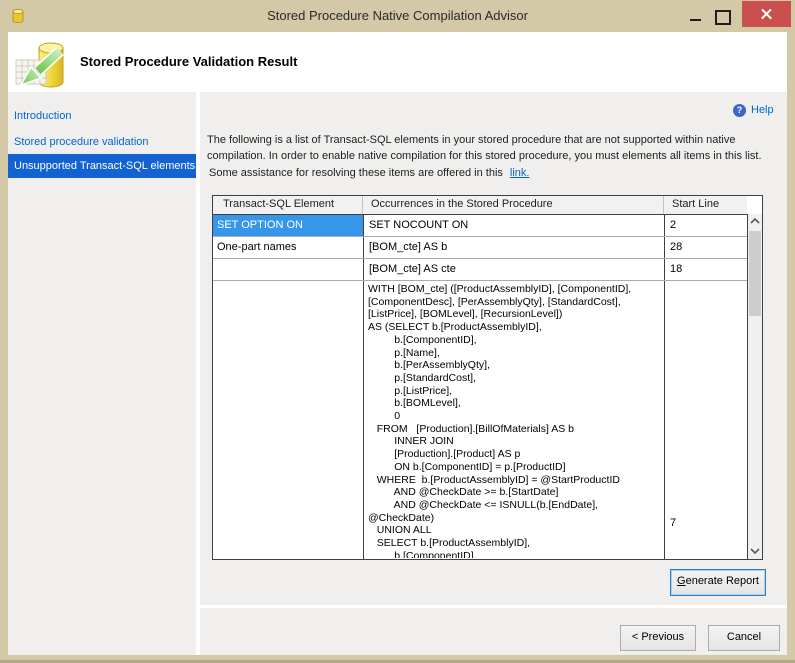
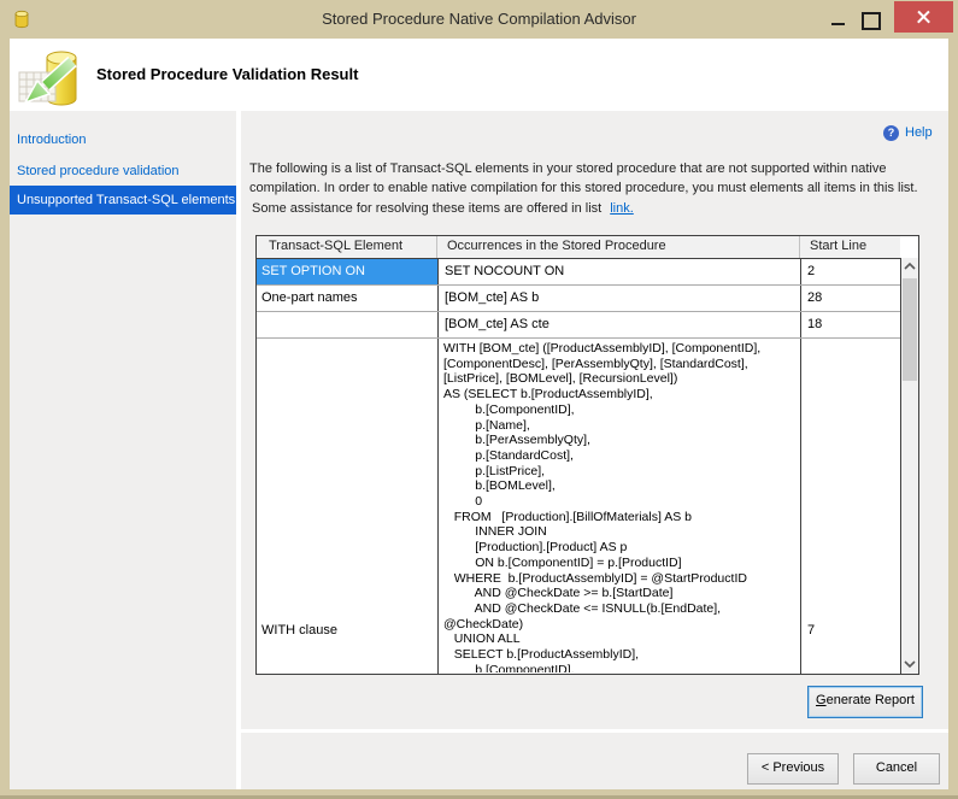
  Stored Procedure Native Compilation Advisor
  Stored Procedure Validation Result
  Introduction
  Stored procedure validation
  Unsupported Transact-SQL elements
  ?
  Help
  The following is a list of Transact-SQL elements in your stored procedure that are not supported within native compilation. In order to enable native compilation for this stored procedure, you must elements all items in this list.
- Some assistance for resolving these items are offered in this link.
+ Some assistance for resolving these items are offered in list link.
  Transact-SQL Element
  Occurrences in the Stored Procedure
  Start Line
  SET OPTION ON
  SET NOCOUNT ON
  2
  One-part names
  [BOM_cte] AS b
  28
  [BOM_cte] AS cte
  18
+ WITH clause
  WITH [BOM_cte] ([ProductAssemblyID], [ComponentID],
  [ComponentDesc], [PerAssemblyQty], [StandardCost],
  [ListPrice], [BOMLevel], [RecursionLevel])
  AS (SELECT b.[ProductAssemblyID],
  b.[ComponentID],
  p.[Name],
  b.[PerAssemblyQty],
  p.[StandardCost],
  p.[ListPrice],
  b.[BOMLevel],
  0
  FROM [Production].[BillOfMaterials] AS b
  INNER JOIN
  [Production].[Product] AS p
  ON b.[ComponentID] = p.[ProductID]
  WHERE b.[ProductAssemblyID] = @StartProductID
  AND @CheckDate >= b.[StartDate]
  AND @CheckDate <= ISNULL(b.[EndDate],
  @CheckDate)
  UNION ALL
  SELECT b.[ProductAssemblyID],
  b.[ComponentID],
  7
  Generate Report
  < Previous
  Cancel
